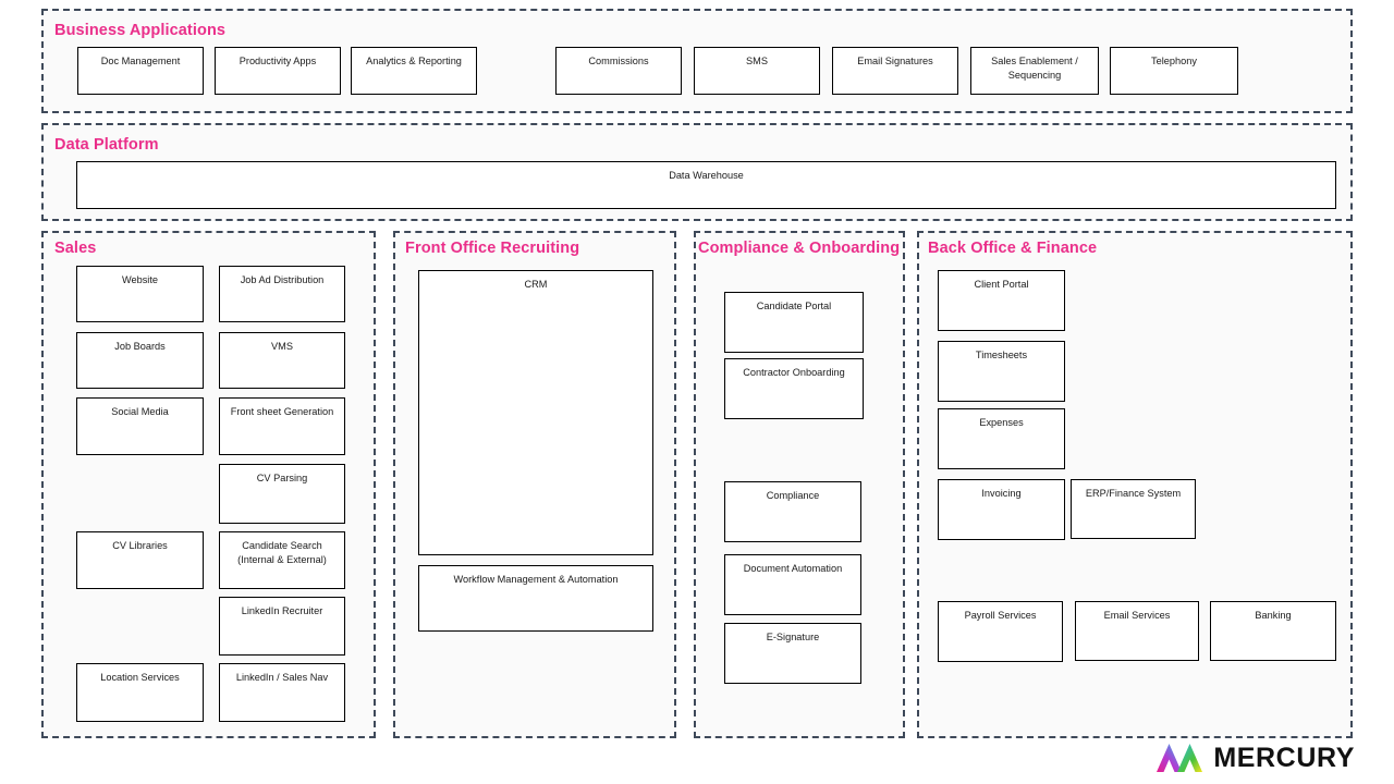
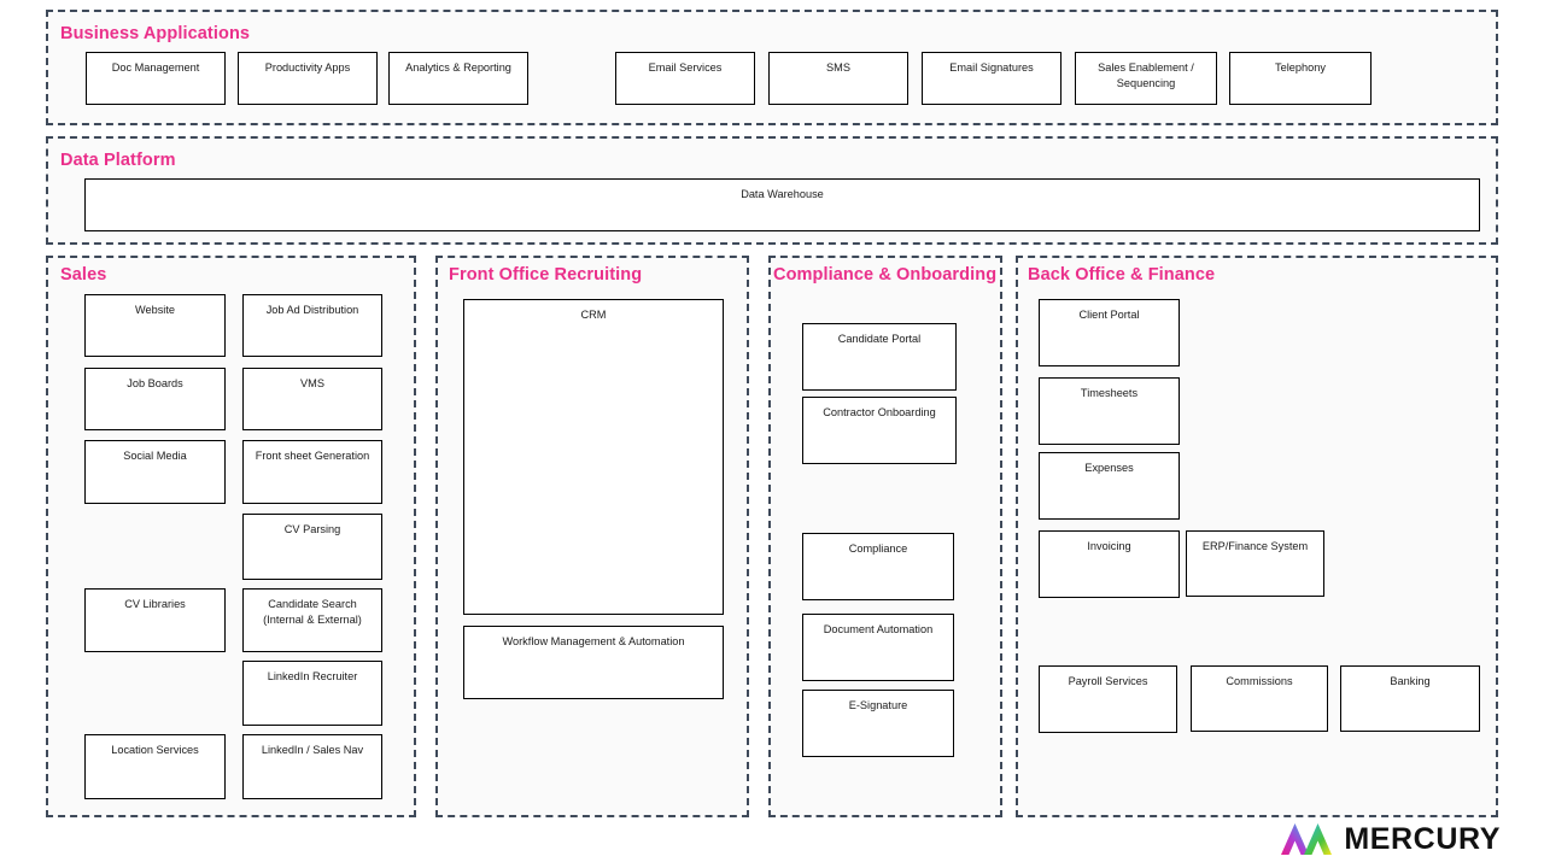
  Business Applications
  Doc Management
  Productivity Apps
  Analytics & Reporting
- Commissions
+ Email Services
  SMS
  Email Signatures
  Sales Enablement /
  Sequencing
  Telephony
  Data Platform
  Data Warehouse
  Sales
  Website
  Job Ad Distribution
  Job Boards
  VMS
  Social Media
  Front sheet Generation
  CV Parsing
  CV Libraries
  Candidate Search
  (Internal & External)
  LinkedIn Recruiter
  Location Services
  LinkedIn / Sales Nav
  Front Office Recruiting
  CRM
  Workflow Management & Automation
  Compliance & Onboarding
  Candidate Portal
  Contractor Onboarding
  Compliance
  Document Automation
  E-Signature
  Back Office & Finance
  Client Portal
  Timesheets
  Expenses
  Invoicing
  ERP/Finance System
  Payroll Services
- Email Services
+ Commissions
  Banking
  MERCURY
